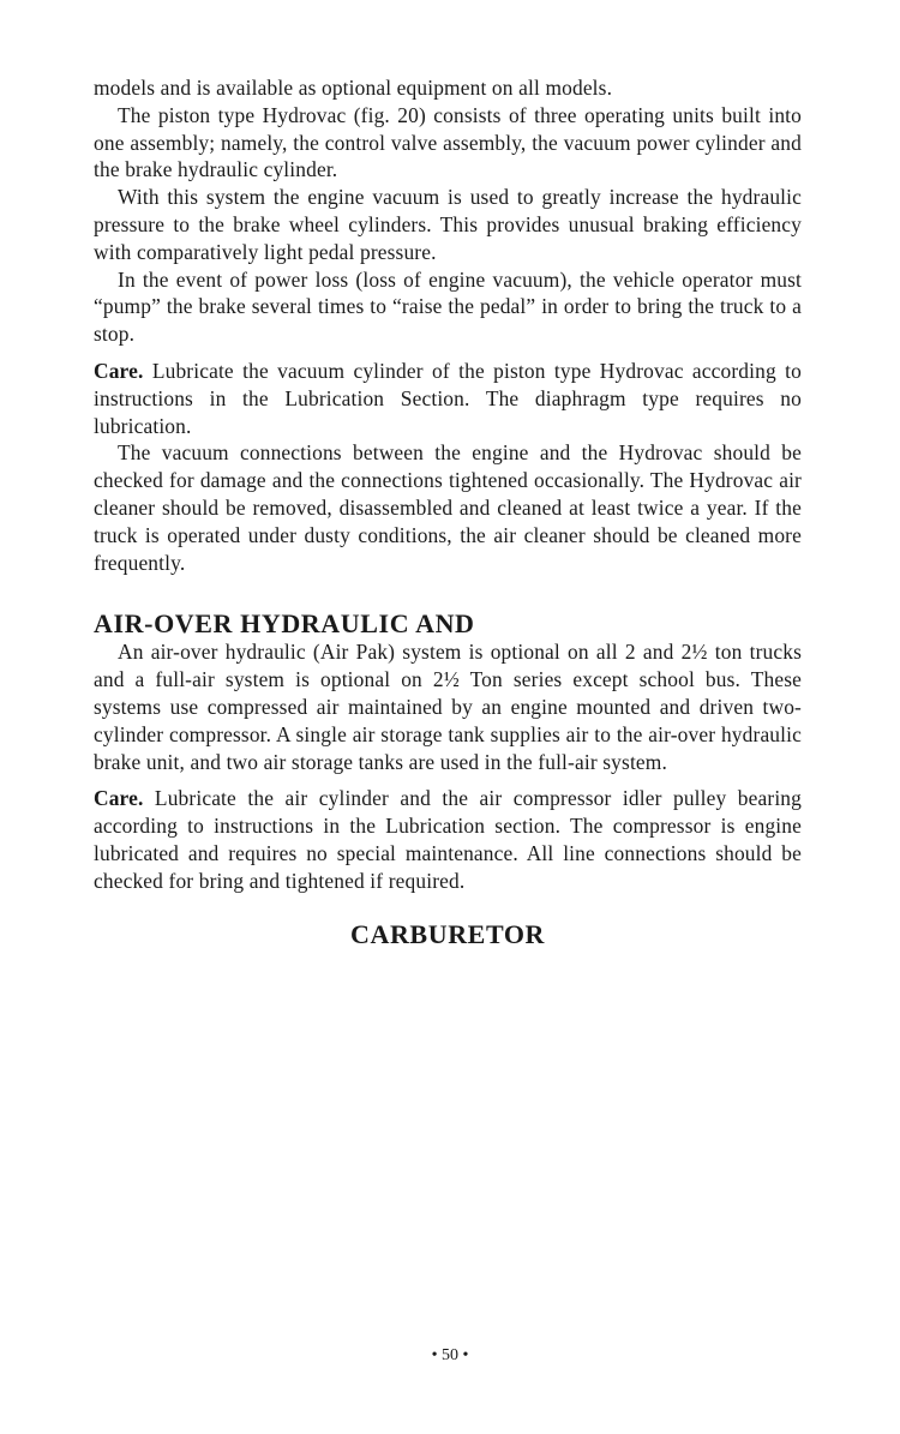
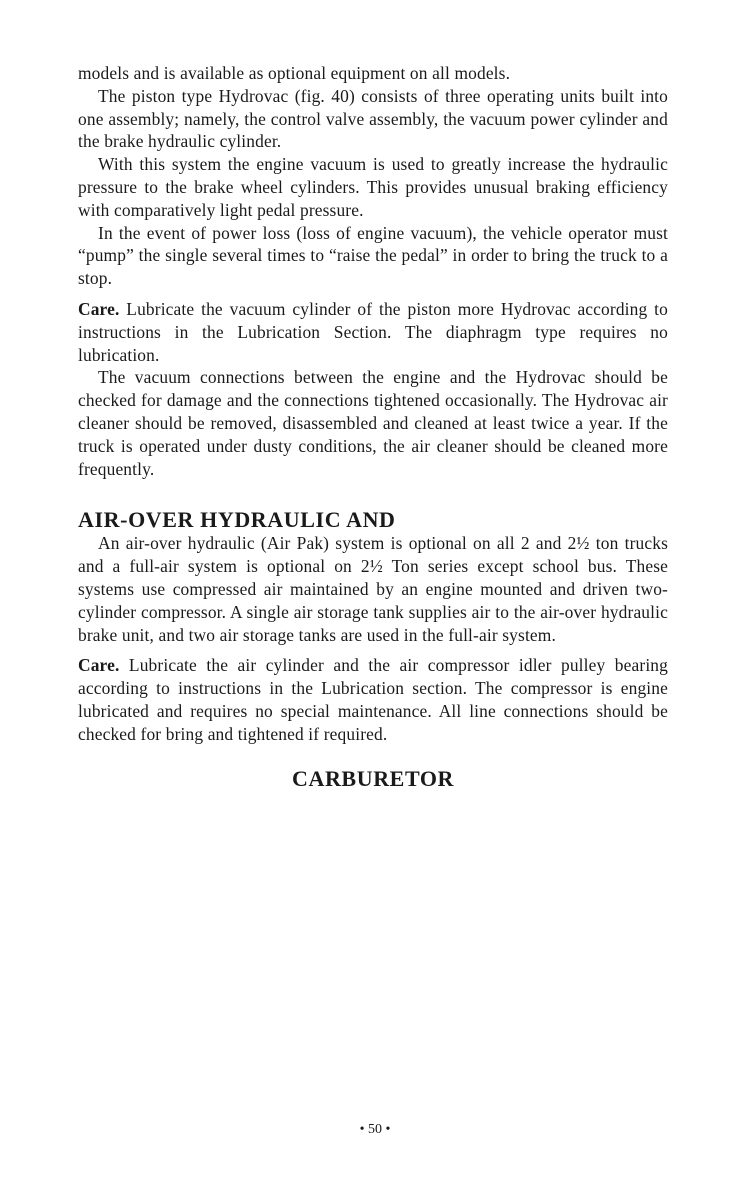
  models and is available as optional equipment on all models.
- The piston type Hydrovac (fig. 20) consists of three operating units built into one assembly; namely, the control valve assembly, the vacuum power cylinder and the brake hydraulic cylinder.
+ The piston type Hydrovac (fig. 40) consists of three operating units built into one assembly; namely, the control valve assembly, the vacuum power cylinder and the brake hydraulic cylinder.
  With this system the engine vacuum is used to greatly increase the hydraulic pressure to the brake wheel cylinders. This provides unusual braking efficiency with comparatively light pedal pressure.
- In the event of power loss (loss of engine vacuum), the vehicle operator must “pump” the brake several times to “raise the pedal” in order to bring the truck to a stop.
+ In the event of power loss (loss of engine vacuum), the vehicle operator must “pump” the single several times to “raise the pedal” in order to bring the truck to a stop.
- Care. Lubricate the vacuum cylinder of the piston type Hydrovac according to instructions in the Lubrication Section. The diaphragm type requires no lubrication.
+ Care. Lubricate the vacuum cylinder of the piston more Hydrovac according to instructions in the Lubrication Section. The diaphragm type requires no lubrication.
  The vacuum connections between the engine and the Hydrovac should be checked for damage and the connections tightened occasionally. The Hydrovac air cleaner should be removed, disassembled and cleaned at least twice a year. If the truck is operated under dusty conditions, the air cleaner should be cleaned more frequently.
  AIR-OVER HYDRAULIC AND
  An air-over hydraulic (Air Pak) system is optional on all 2 and 2½ ton trucks and a full-air system is optional on 2½ Ton series except school bus. These systems use compressed air maintained by an engine mounted and driven two-cylinder compressor. A single air storage tank supplies air to the air-over hydraulic brake unit, and two air storage tanks are used in the full-air system.
  Care. Lubricate the air cylinder and the air compressor idler pulley bearing according to instructions in the Lubrication section. The compressor is engine lubricated and requires no special maintenance. All line connections should be checked for bring and tightened if required.
  CARBURETOR
  • 50 •
